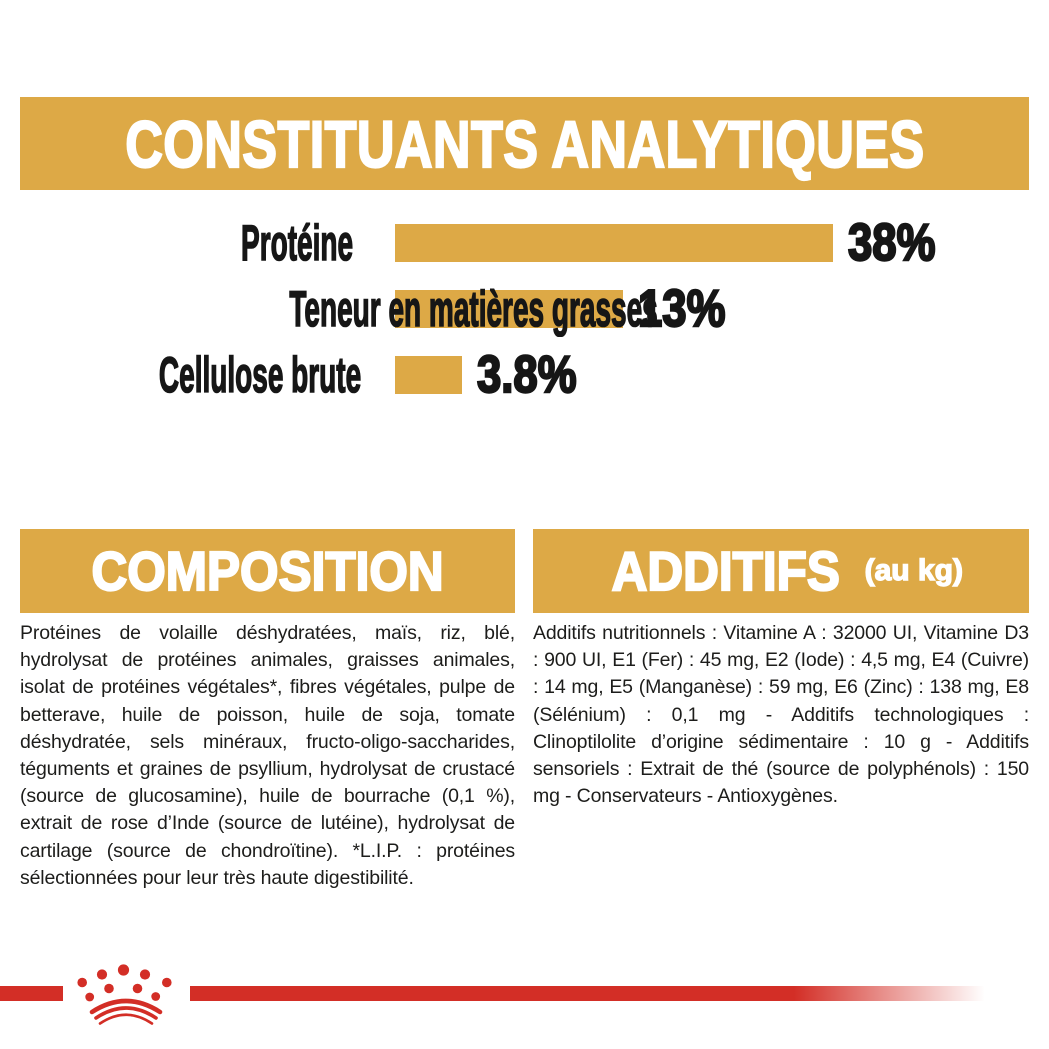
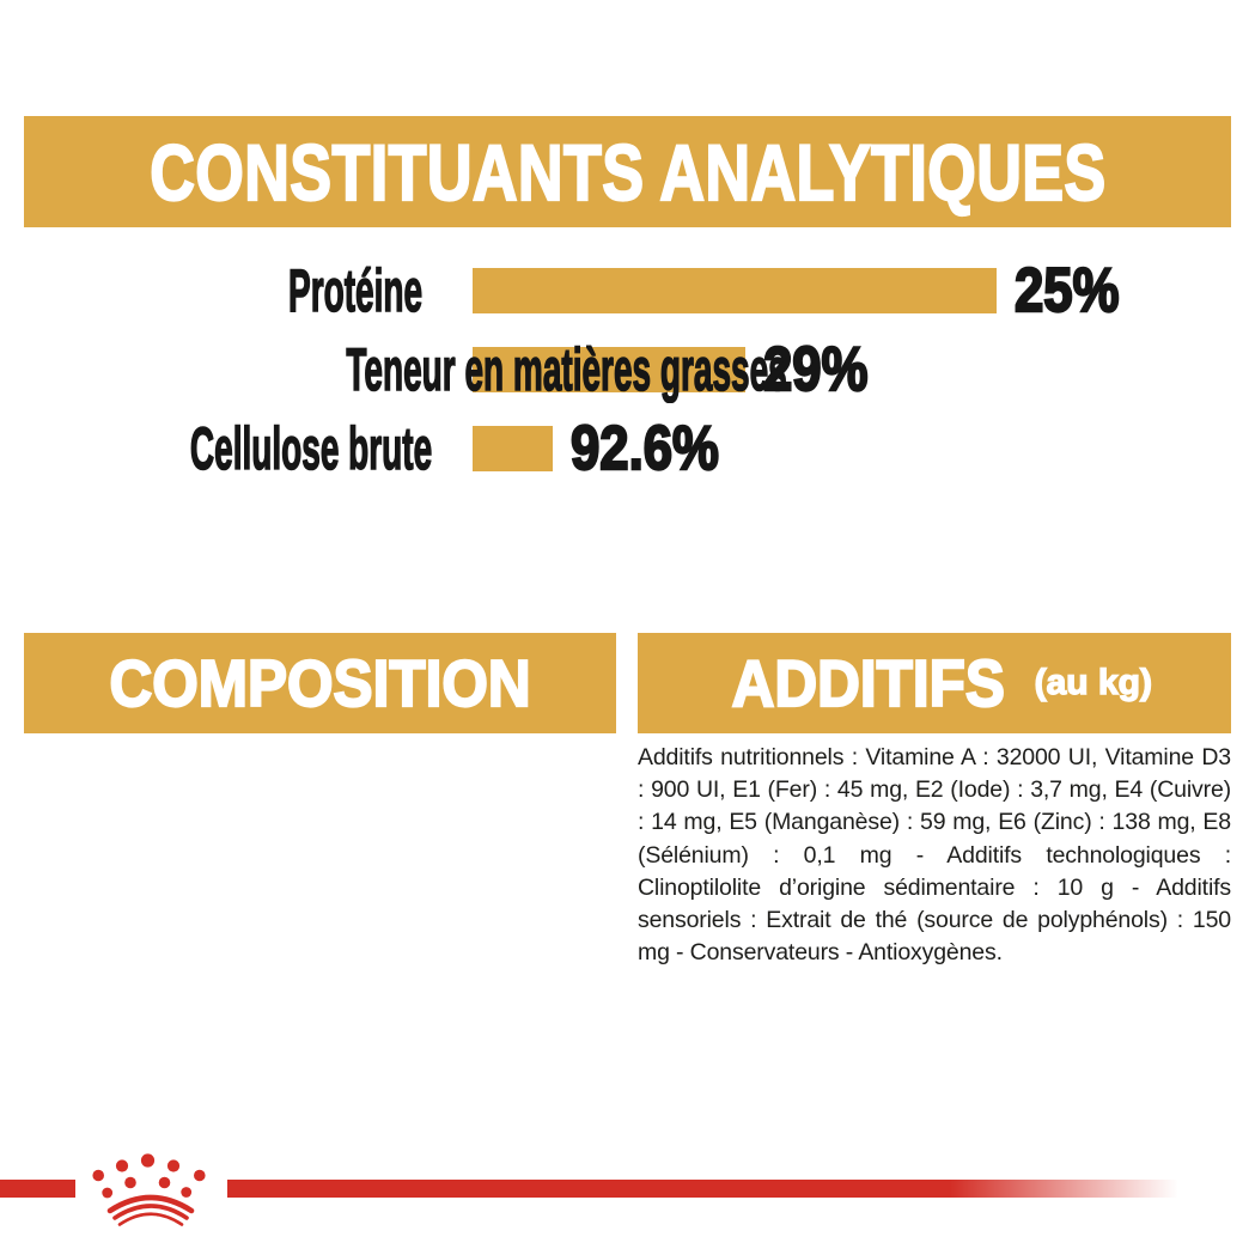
  CONSTITUANTS ANALYTIQUES
  Protéine
- 38%
+ 25%
  Teneur en matières grasses
- 13%
+ 29%
  Cellulose brute
- 3.8%
+ 92.6%
  COMPOSITION
- Protéines de volaille déshydratées, maïs, riz, blé, hydrolysat de protéines animales, graisses animales, isolat de protéines végétales*, fibres végétales, pulpe de betterave, huile de poisson, huile de soja, tomate déshydratée, sels minéraux, fructo-oligo-saccharides, téguments et graines de psyllium, hydrolysat de crustacé (source de glucosamine), huile de bourrache (0,1 %), extrait de rose d’Inde (source de lutéine), hydrolysat de cartilage (source de chondroïtine). *L.I.P. : protéines sélectionnées pour leur très haute digestibilité.
  ADDITIFS
  (au kg)
- Additifs nutritionnels : Vitamine A : 32000 UI, Vitamine D3 : 900 UI, E1 (Fer) : 45 mg, E2 (Iode) : 4,5 mg, E4 (Cuivre) : 14 mg, E5 (Manganèse) : 59 mg, E6 (Zinc) : 138 mg, E8 (Sélénium) : 0,1 mg - Additifs technologiques : Clinoptilolite d’origine sédimentaire : 10 g - Additifs sensoriels : Extrait de thé (source de polyphénols) : 150 mg - Conservateurs - Antioxygènes.
+ Additifs nutritionnels : Vitamine A : 32000 UI, Vitamine D3 : 900 UI, E1 (Fer) : 45 mg, E2 (Iode) : 3,7 mg, E4 (Cuivre) : 14 mg, E5 (Manganèse) : 59 mg, E6 (Zinc) : 138 mg, E8 (Sélénium) : 0,1 mg - Additifs technologiques : Clinoptilolite d’origine sédimentaire : 10 g - Additifs sensoriels : Extrait de thé (source de polyphénols) : 150 mg - Conservateurs - Antioxygènes.
